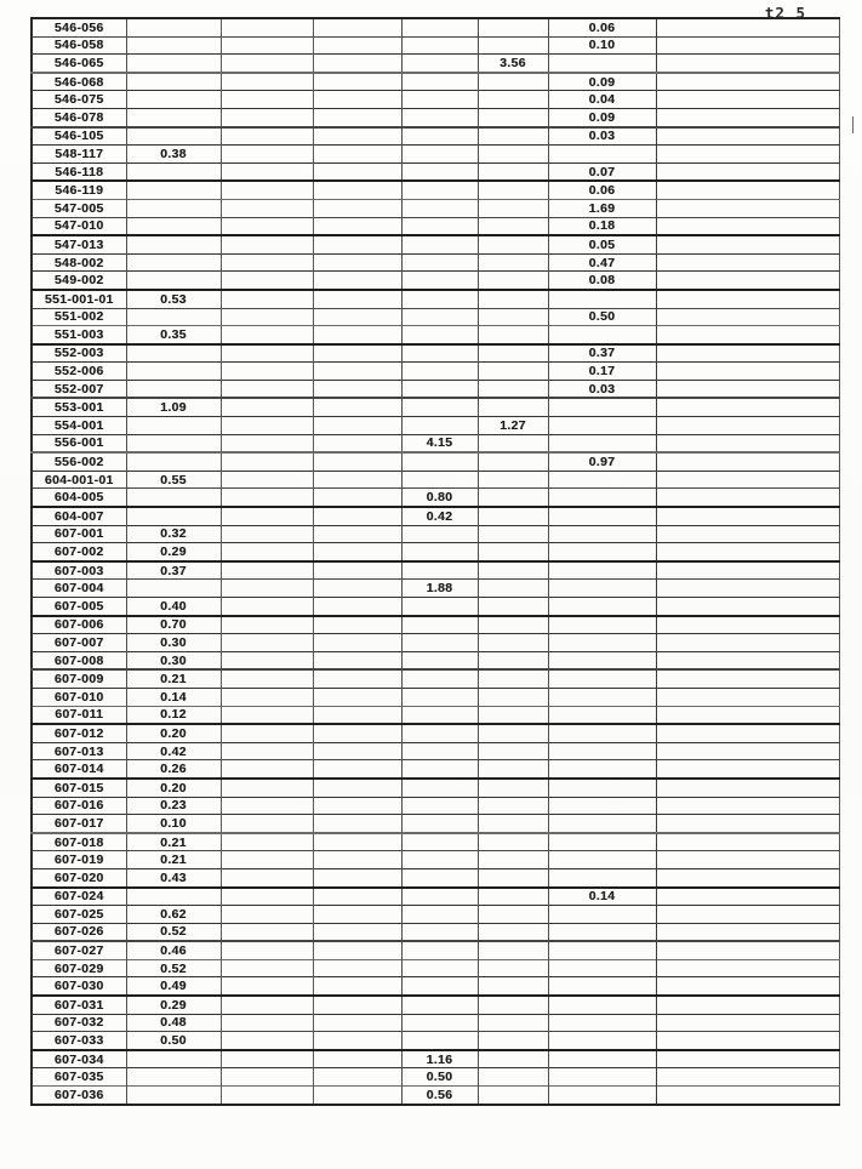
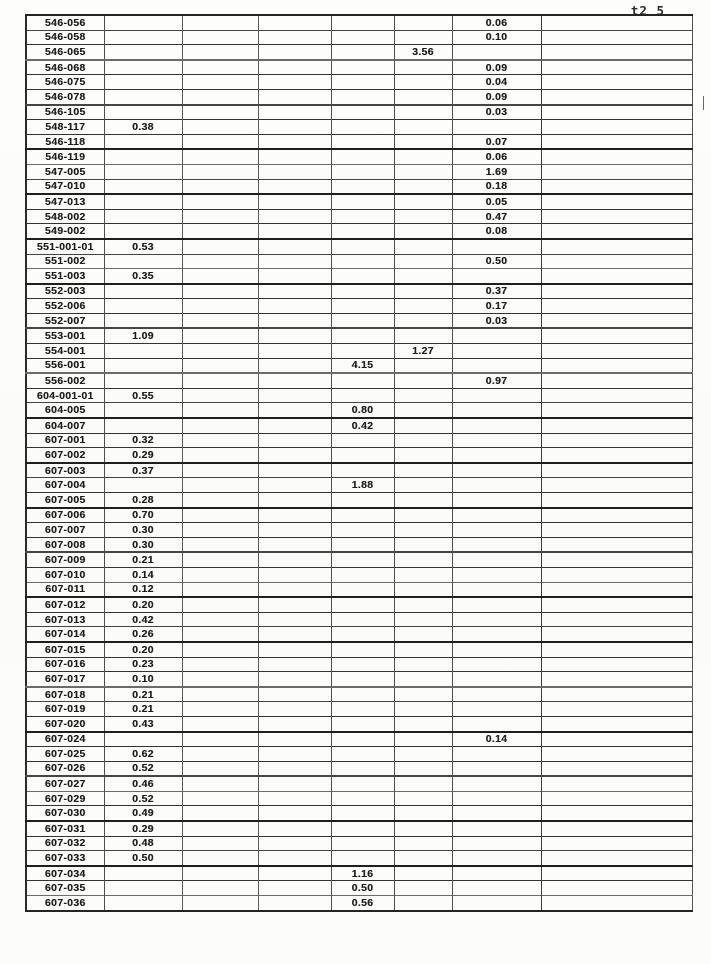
  t2 5
  546-056						0.06
  546-058						0.10
  546-065					3.56
  546-068						0.09
  546-075						0.04
  546-078						0.09
  546-105						0.03
  548-117	0.38
  546-118						0.07
  546-119						0.06
  547-005						1.69
  547-010						0.18
  547-013						0.05
  548-002						0.47
  549-002						0.08
  551-001-01	0.53
  551-002						0.50
  551-003	0.35
  552-003						0.37
  552-006						0.17
  552-007						0.03
  553-001	1.09
  554-001					1.27
  556-001				4.15
  556-002						0.97
  604-001-01	0.55
  604-005				0.80
  604-007				0.42
  607-001	0.32
  607-002	0.29
  607-003	0.37
  607-004				1.88
- 607-005	0.40
+ 607-005	0.28
  607-006	0.70
  607-007	0.30
  607-008	0.30
  607-009	0.21
  607-010	0.14
  607-011	0.12
  607-012	0.20
  607-013	0.42
  607-014	0.26
  607-015	0.20
  607-016	0.23
  607-017	0.10
  607-018	0.21
  607-019	0.21
  607-020	0.43
  607-024						0.14
  607-025	0.62
  607-026	0.52
  607-027	0.46
  607-029	0.52
  607-030	0.49
  607-031	0.29
  607-032	0.48
  607-033	0.50
  607-034				1.16
  607-035				0.50
  607-036				0.56
